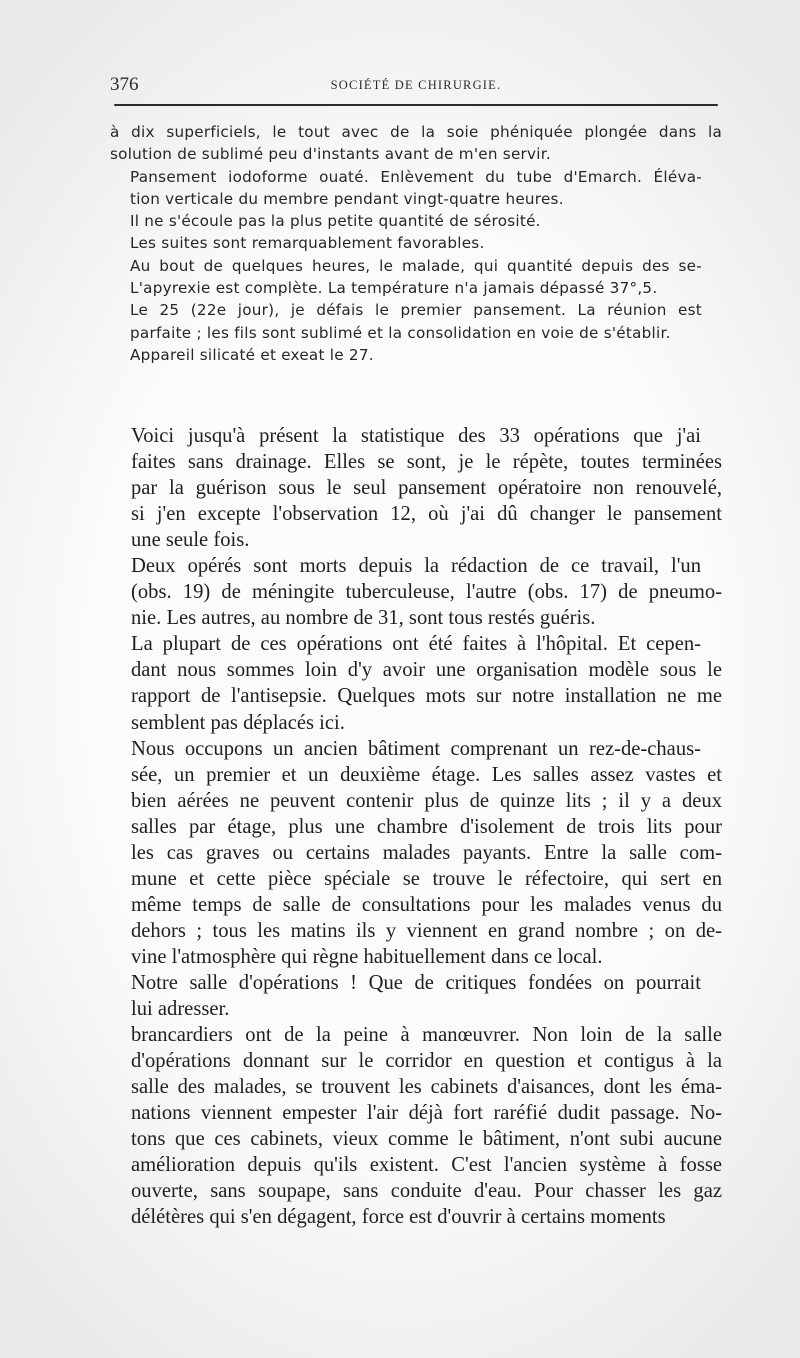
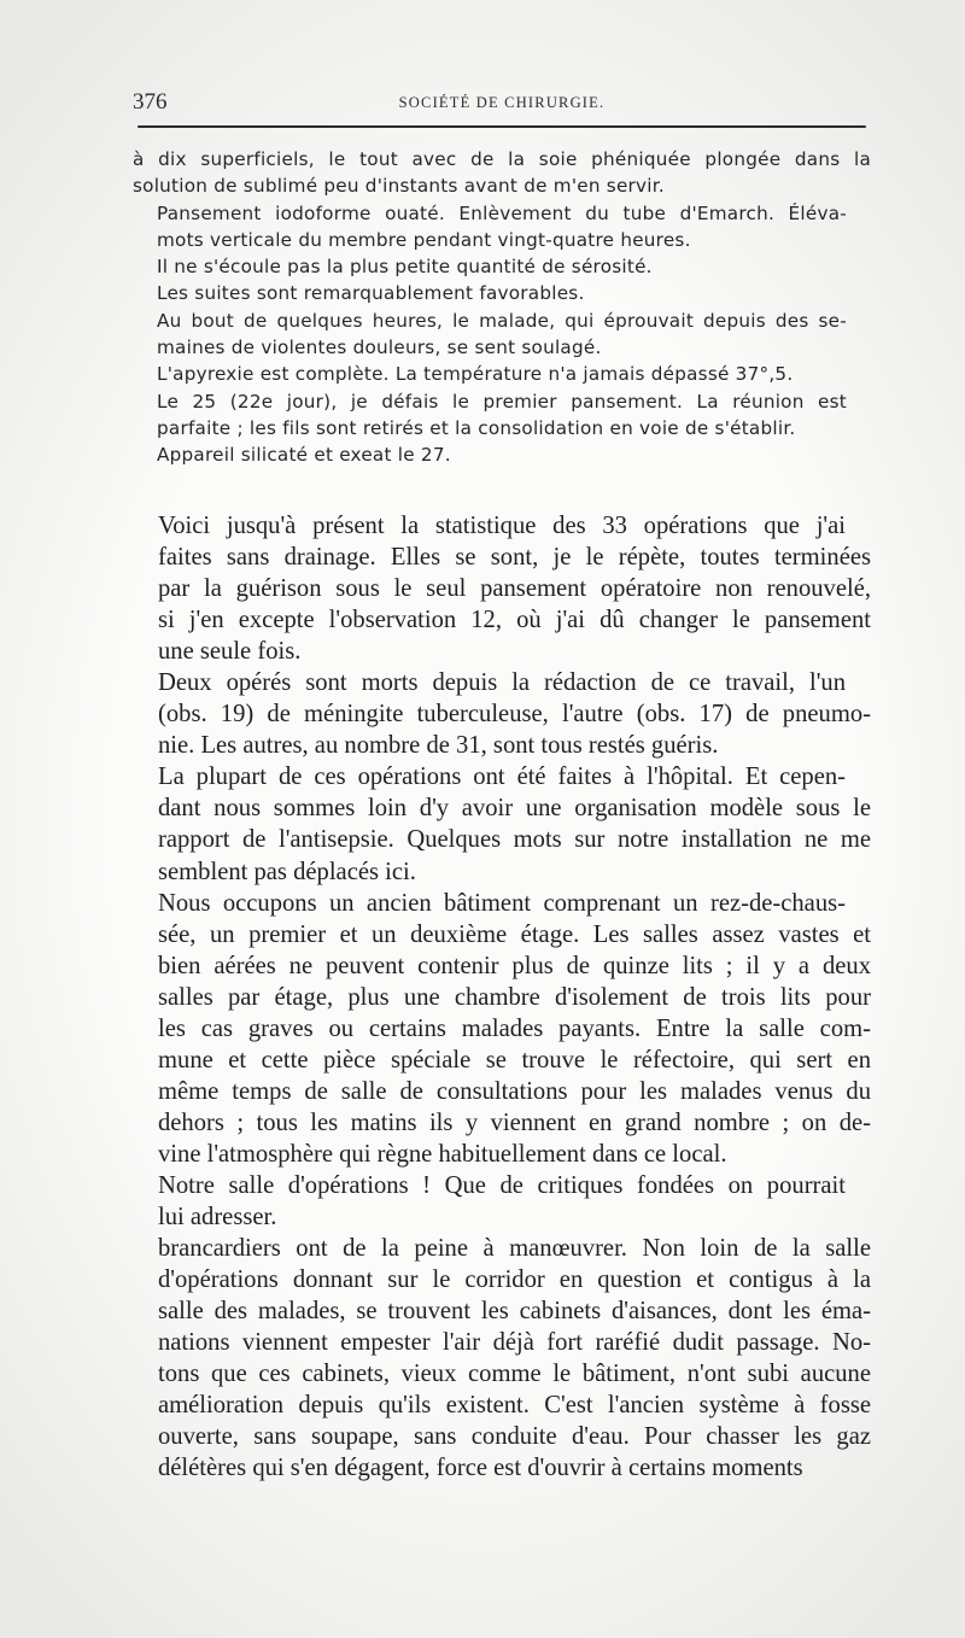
  376
  SOCIÉTÉ DE CHIRURGIE.
  à dix superficiels, le tout avec de la soie phéniquée plongée dans la
  solution de sublimé peu d'instants avant de m'en servir.
  Pansement iodoforme ouaté. Enlèvement du tube d'Emarch. Éléva-
- tion verticale du membre pendant vingt-quatre heures.
+ mots verticale du membre pendant vingt-quatre heures.
  Il ne s'écoule pas la plus petite quantité de sérosité.
  Les suites sont remarquablement favorables.
- Au bout de quelques heures, le malade, qui quantité depuis des se-
+ Au bout de quelques heures, le malade, qui éprouvait depuis des se-
+ maines de violentes douleurs, se sent soulagé.
  L'apyrexie est complète. La température n'a jamais dépassé 37°,5.
  Le 25 (22e jour), je défais le premier pansement. La réunion est
- parfaite ; les fils sont sublimé et la consolidation en voie de s'établir.
+ parfaite ; les fils sont retirés et la consolidation en voie de s'établir.
  Appareil silicaté et exeat le 27.
  Voici jusqu'à présent la statistique des 33 opérations que j'ai
  faites sans drainage. Elles se sont, je le répète, toutes terminées
  par la guérison sous le seul pansement opératoire non renouvelé,
  si j'en excepte l'observation 12, où j'ai dû changer le pansement
  une seule fois.
  Deux opérés sont morts depuis la rédaction de ce travail, l'un
  (obs. 19) de méningite tuberculeuse, l'autre (obs. 17) de pneumo-
  nie. Les autres, au nombre de 31, sont tous restés guéris.
  La plupart de ces opérations ont été faites à l'hôpital. Et cepen-
  dant nous sommes loin d'y avoir une organisation modèle sous le
  rapport de l'antisepsie. Quelques mots sur notre installation ne me
  semblent pas déplacés ici.
  Nous occupons un ancien bâtiment comprenant un rez-de-chaus-
  sée, un premier et un deuxième étage. Les salles assez vastes et
  bien aérées ne peuvent contenir plus de quinze lits ; il y a deux
  salles par étage, plus une chambre d'isolement de trois lits pour
  les cas graves ou certains malades payants. Entre la salle com-
  mune et cette pièce spéciale se trouve le réfectoire, qui sert en
  même temps de salle de consultations pour les malades venus du
  dehors ; tous les matins ils y viennent en grand nombre ; on de-
  vine l'atmosphère qui règne habituellement dans ce local.
  Notre salle d'opérations ! Que de critiques fondées on pourrait
  lui adresser.
  brancardiers ont de la peine à manœuvrer. Non loin de la salle
  d'opérations donnant sur le corridor en question et contigus à la
  salle des malades, se trouvent les cabinets d'aisances, dont les éma-
  nations viennent empester l'air déjà fort raréfié dudit passage. No-
  tons que ces cabinets, vieux comme le bâtiment, n'ont subi aucune
  amélioration depuis qu'ils existent. C'est l'ancien système à fosse
  ouverte, sans soupape, sans conduite d'eau. Pour chasser les gaz
  délétères qui s'en dégagent, force est d'ouvrir à certains moments
